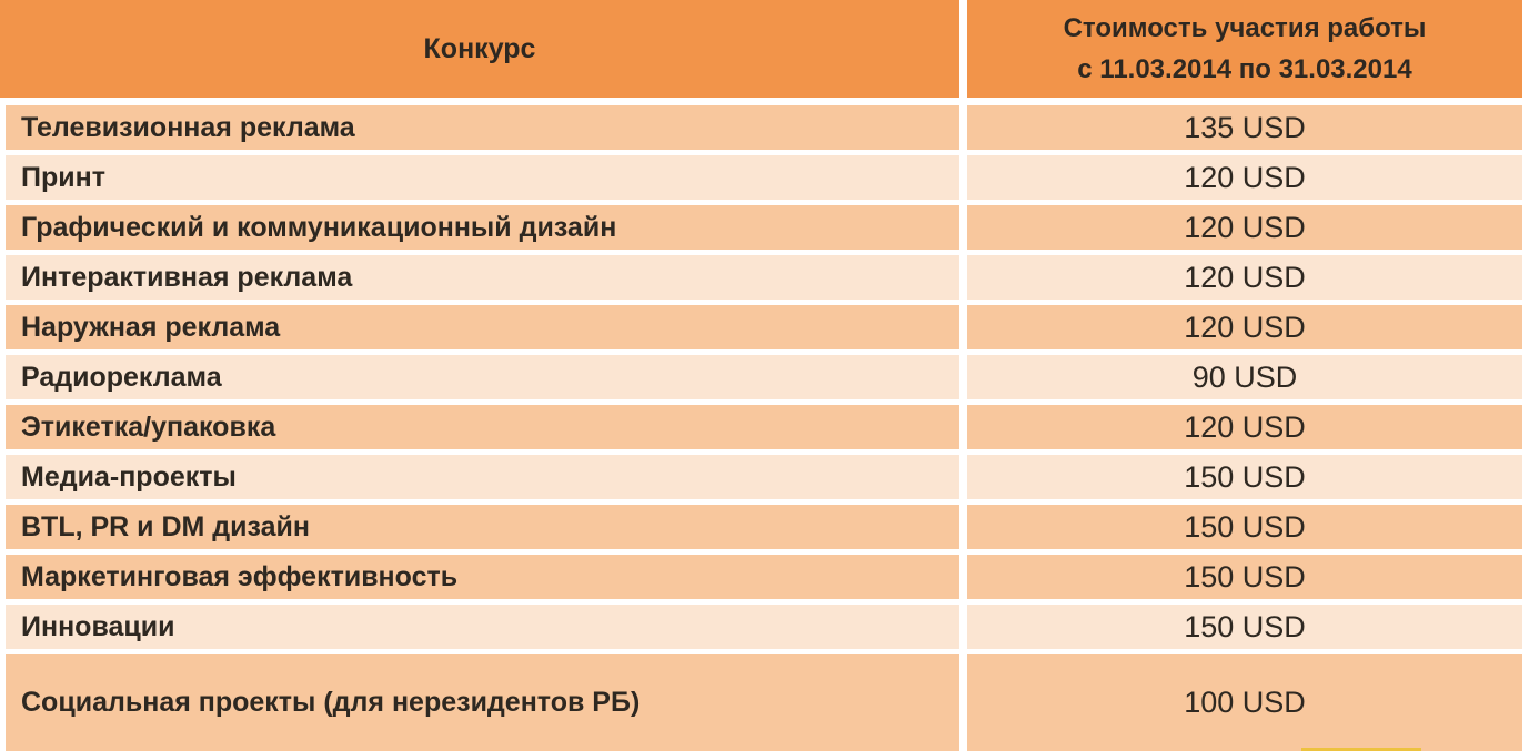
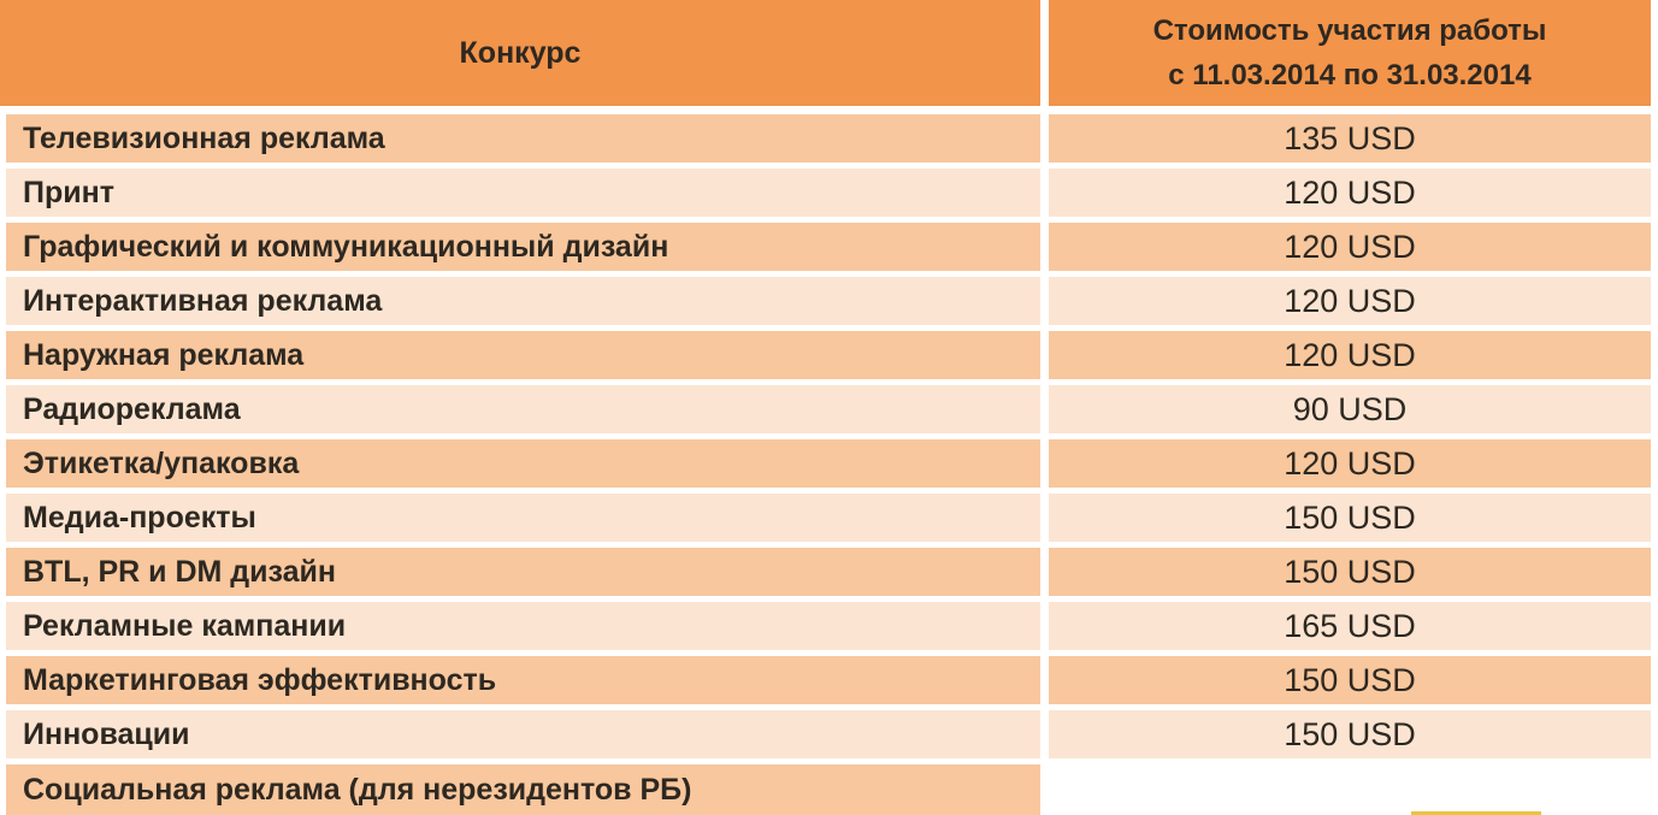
  Конкурс
  Стоимость участия работы
  с 11.03.2014 по 31.03.2014
  Телевизионная реклама
  135 USD
  Принт
  120 USD
  Графический и коммуникационный дизайн
  120 USD
  Интерактивная реклама
  120 USD
  Наружная реклама
  120 USD
  Радиореклама
  90 USD
  Этикетка/упаковка
  120 USD
  Медиа-проекты
  150 USD
  BTL, PR и DM дизайн
  150 USD
+ Рекламные кампании
+ 165 USD
  Маркетинговая эффективность
  150 USD
  Инновации
  150 USD
- Социальная проекты (для нерезидентов РБ)
+ Социальная реклама (для нерезидентов РБ)
- 100 USD
